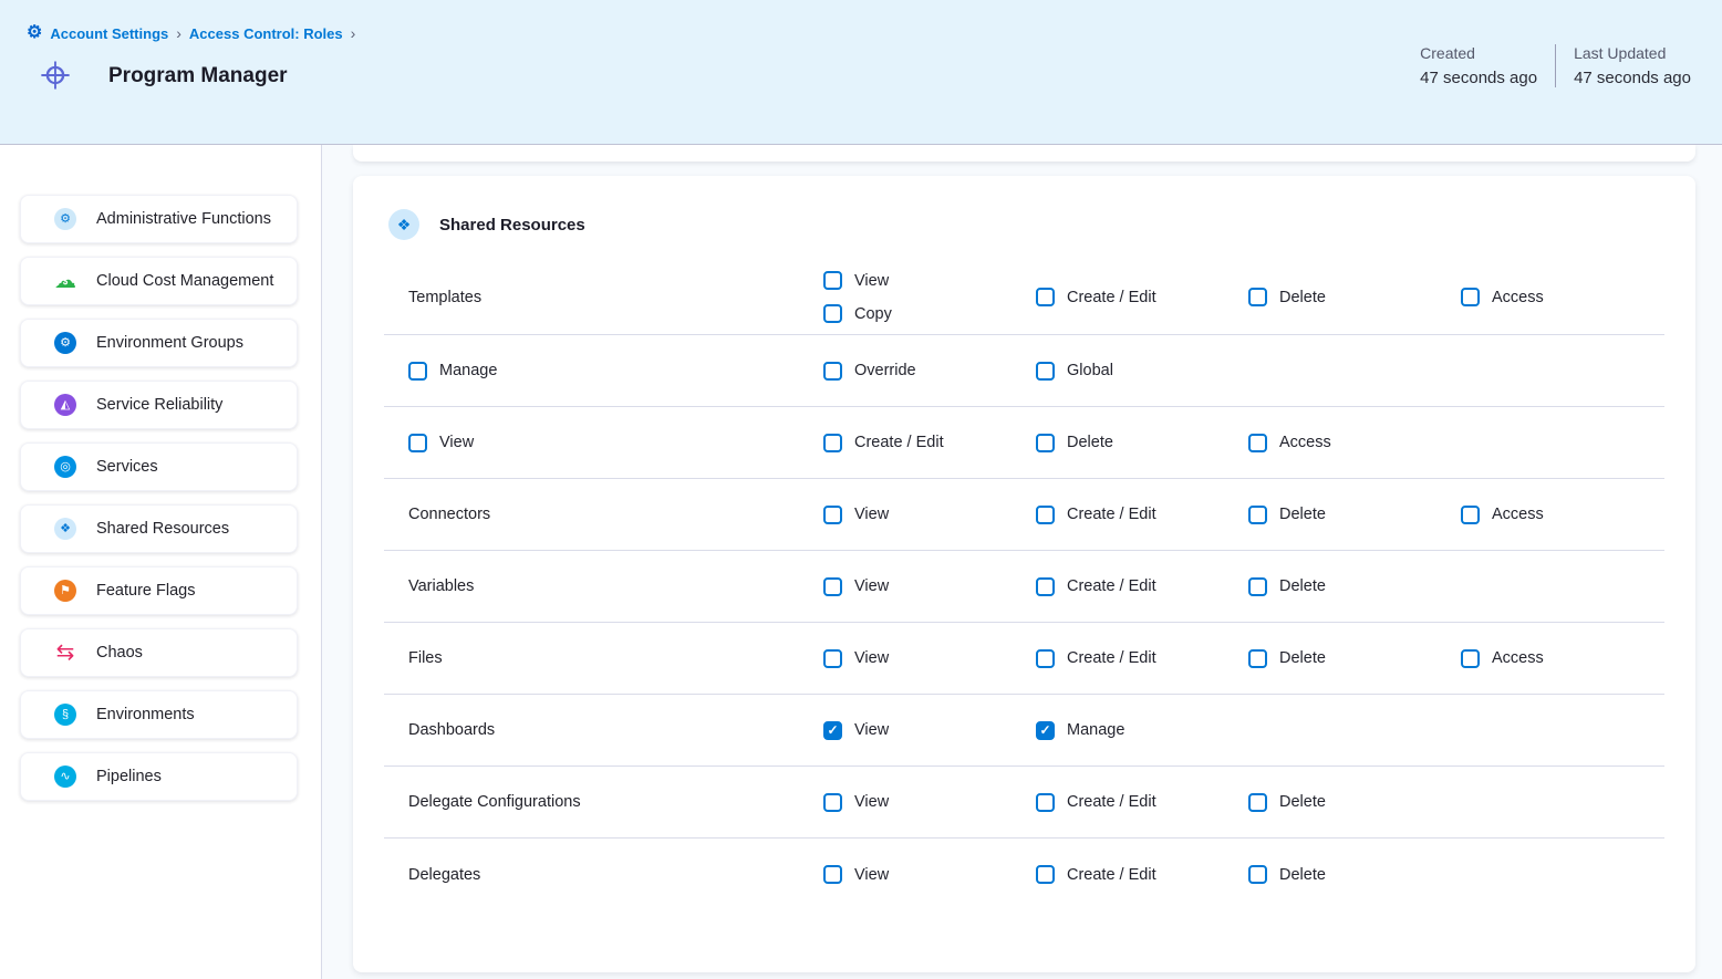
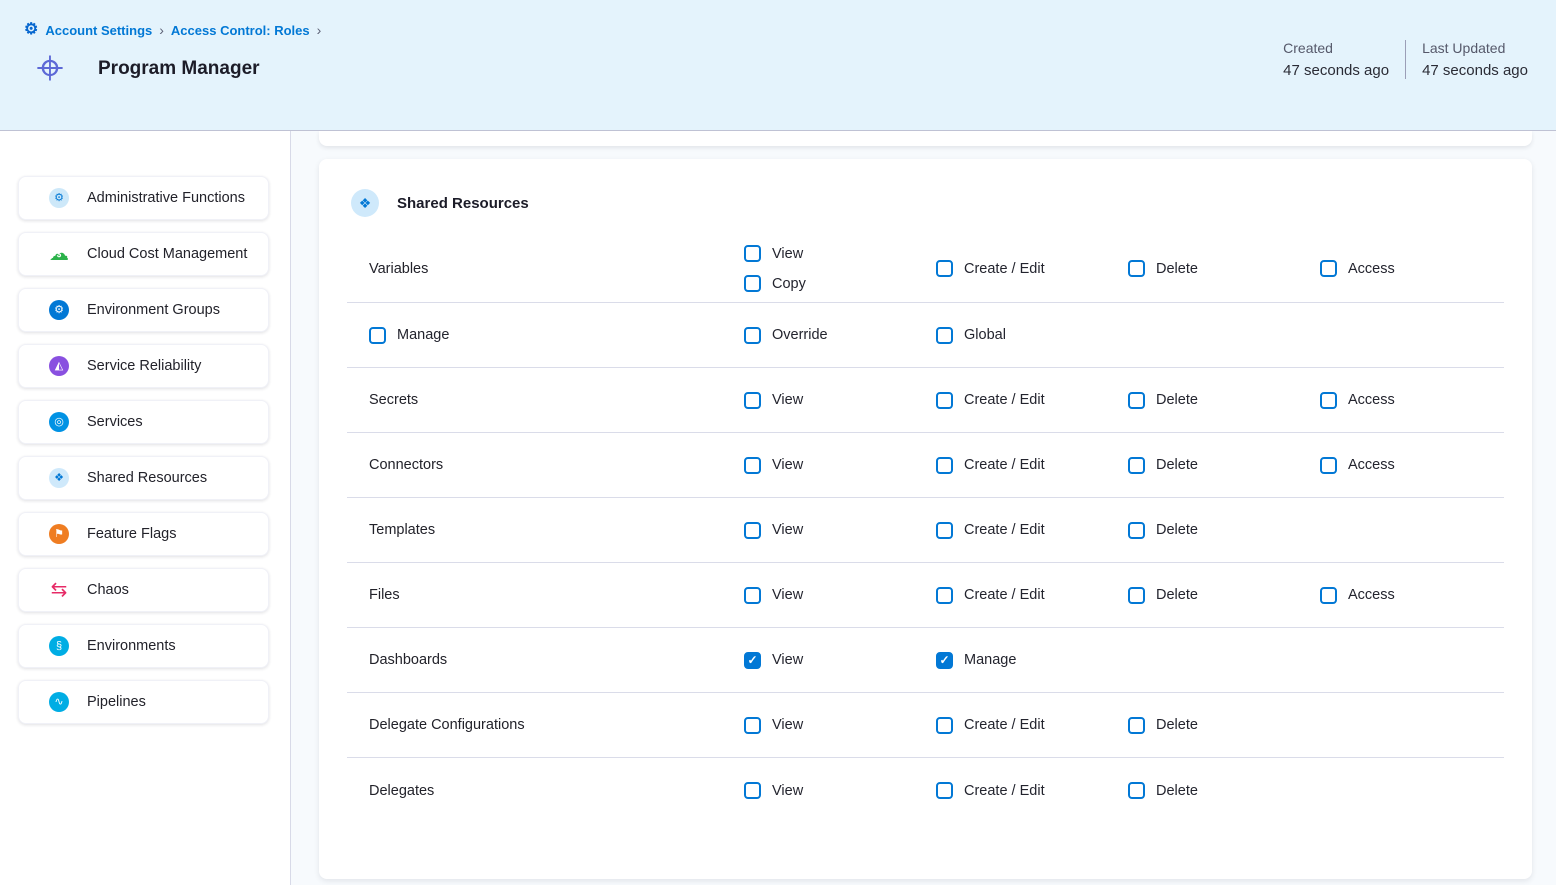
  ⚙
  Account Settings
  ›
  Access Control: Roles
  ›
  ⌖
  Program Manager
  Created
  47 seconds ago
  Last Updated
  47 seconds ago
  ⚙
  Administrative Functions
  ☁
  $
  Cloud Cost Management
  ⚙
  Environment Groups
  ◭
  Service Reliability
  ◎
  Services
  ❖
  Shared Resources
  ⚑
  Feature Flags
  ⇆
  Chaos
  §
  Environments
  ∿
  Pipelines
  ❖
  Shared Resources
- Templates
+ Variables
  View
  Copy
  Create / Edit
  Delete
  Access
  Manage
  Override
  Global
+ Secrets
  View
  Create / Edit
  Delete
  Access
  Connectors
  View
  Create / Edit
  Delete
  Access
- Variables
+ Templates
  View
  Create / Edit
  Delete
  Files
  View
  Create / Edit
  Delete
  Access
  Dashboards
  View
  Manage
  Delegate Configurations
  View
  Create / Edit
  Delete
  Delegates
  View
  Create / Edit
  Delete
